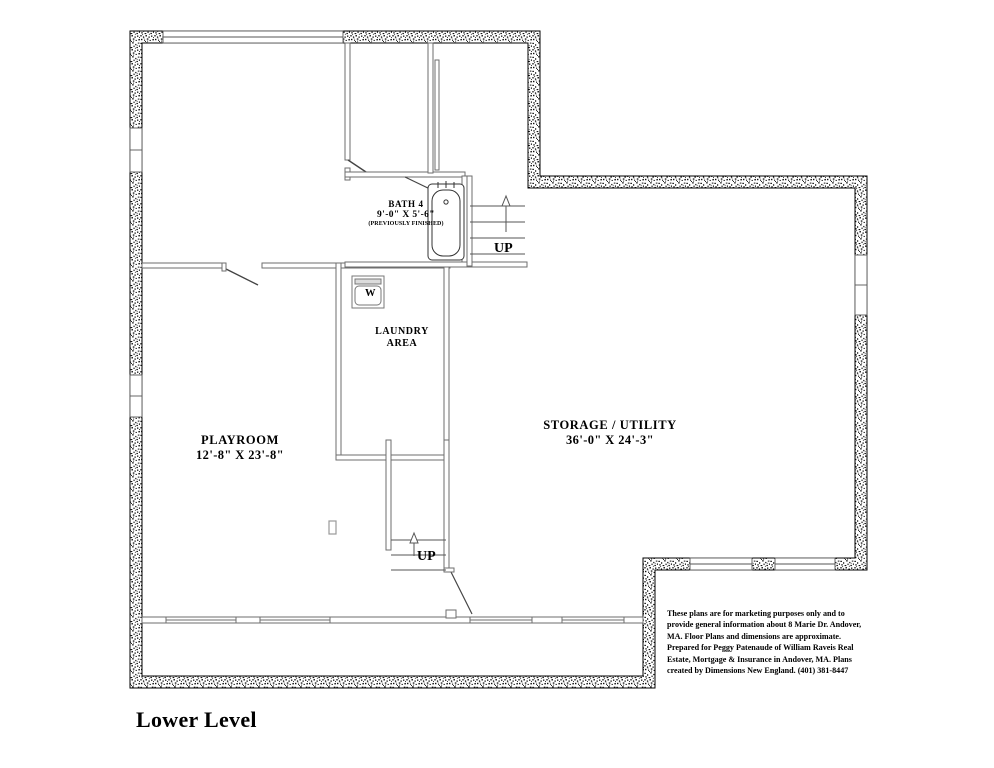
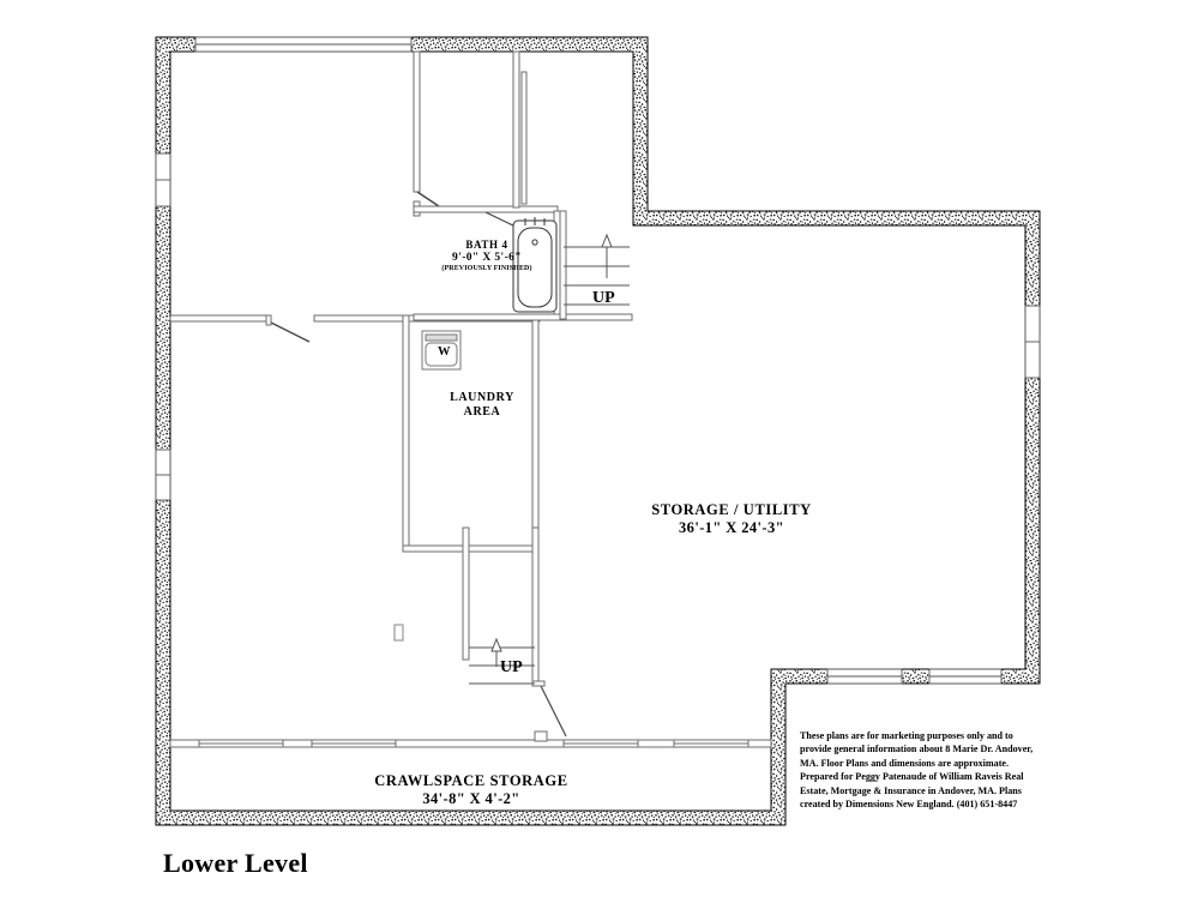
  BATH 4
  9'-0" X 5'-6"
  LAUNDRY
  AREA
- PLAYROOM
- 12'-8" X 23'-8"
  STORAGE / UTILITY
- 36'-0" X 24'-3"
+ 36'-1" X 24'-3"
+ CRAWLSPACE STORAGE
+ 34'-8" X 4'-2"
  UP
  UP
  W
- These plans are for marketing purposes only and to provide general information about 8 Marie Dr. Andover, MA. Floor Plans and dimensions are approximate. Prepared for Peggy Patenaude of William Raveis Real Estate, Mortgage & Insurance in Andover, MA. Plans created by Dimensions New England. (401) 381-8447
+ These plans are for marketing purposes only and to provide general information about 8 Marie Dr. Andover, MA. Floor Plans and dimensions are approximate. Prepared for Peggy Patenaude of William Raveis Real Estate, Mortgage & Insurance in Andover, MA. Plans created by Dimensions New England. (401) 651-8447
  Lower Level
